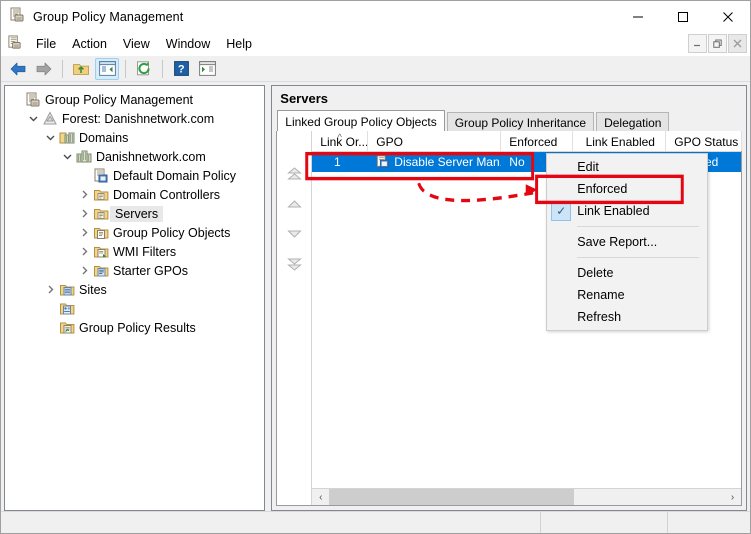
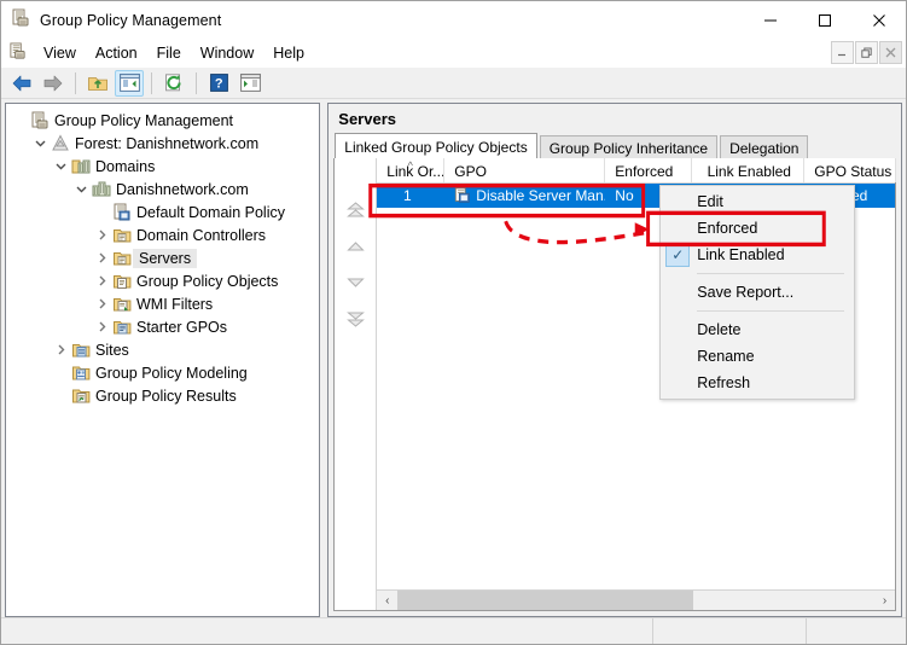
  Group Policy Management
- File
+ View
  Action
- View
+ File
  Window
  Help
  ?
  Group Policy Management
  Forest: Danishnetwork.com
  Domains
  Danishnetwork.com
  Default Domain Policy
  Domain Controllers
  Servers
  Group Policy Objects
  WMI Filters
  Starter GPOs
  Sites
+ Group Policy Modeling
  Group Policy Results
  Servers
  Linked Group Policy Objects
  Group Policy Inheritance
  Delegation
  ^
  Link Or...
  GPO
  Enforced
  Link Enabled
  GPO Status
  1
  Disable Server Man
  No
  ‹
  ›
  Edit
  Enforced
  ✓
  Link Enabled
  Save Report...
  Delete
  Rename
  Refresh
